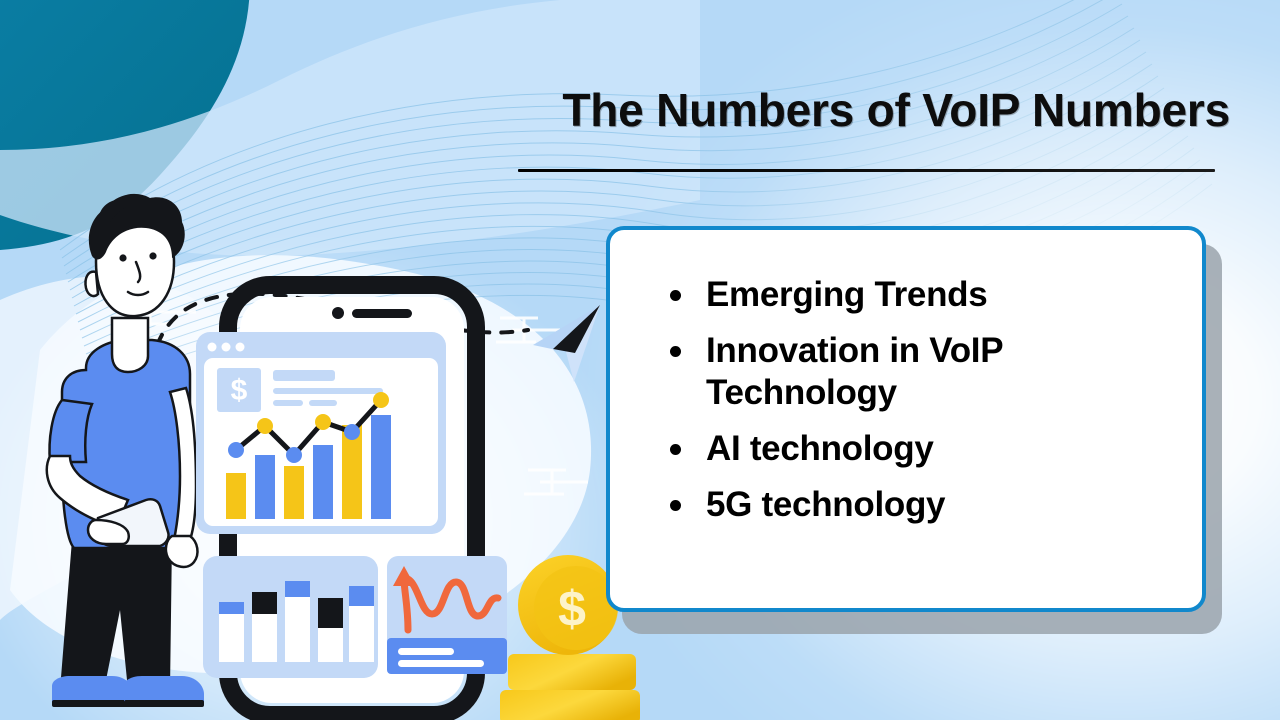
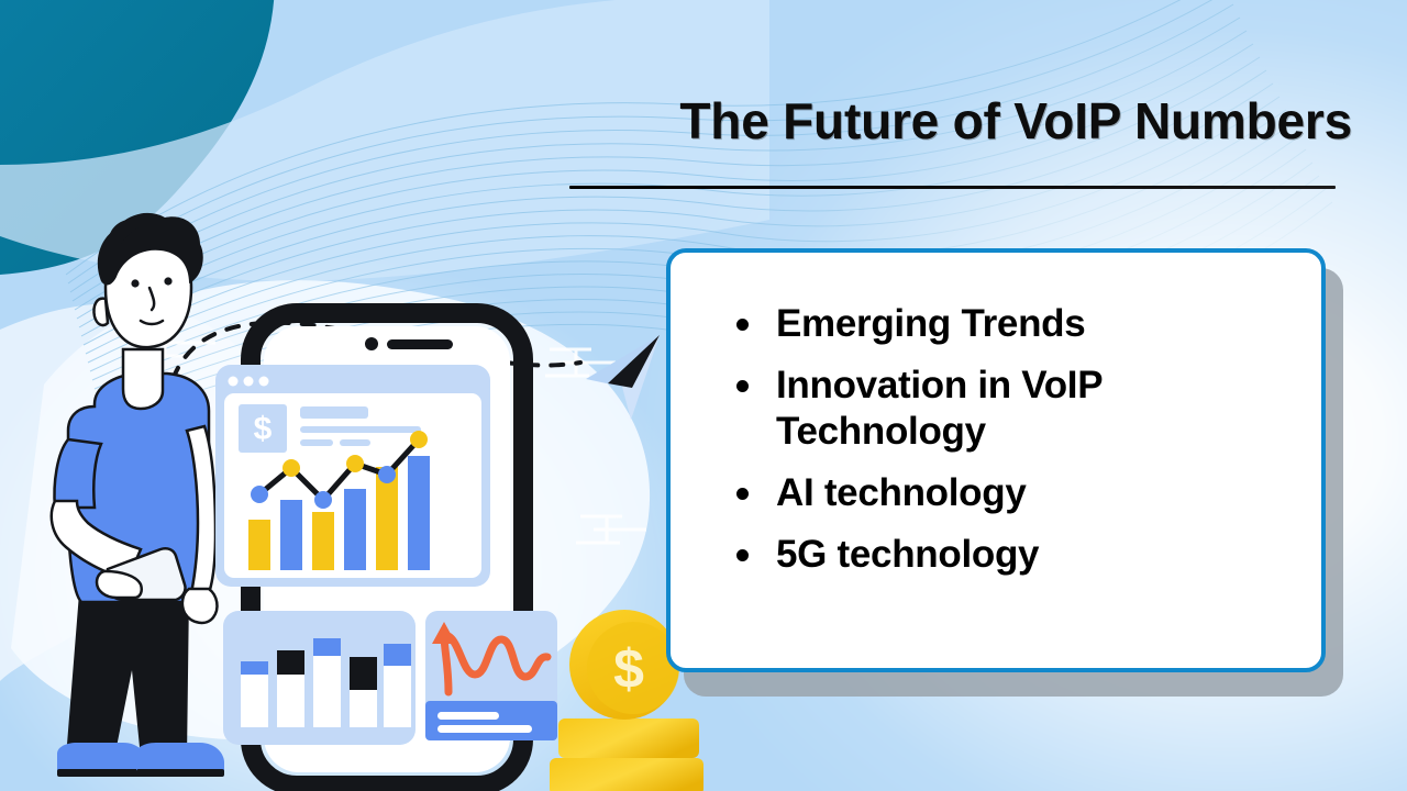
  $
  $
- The Numbers of VoIP Numbers
+ The Future of VoIP Numbers
  Emerging Trends
  Innovation in VoIP Technology
  AI technology
  5G technology
